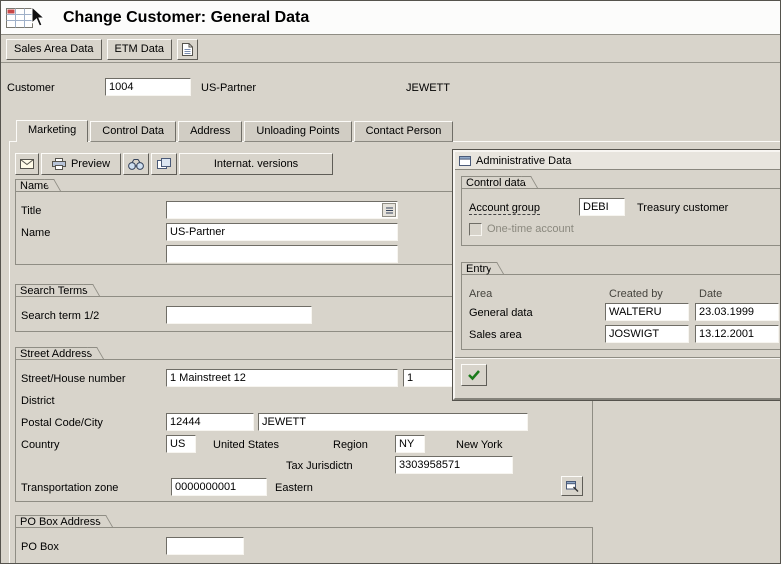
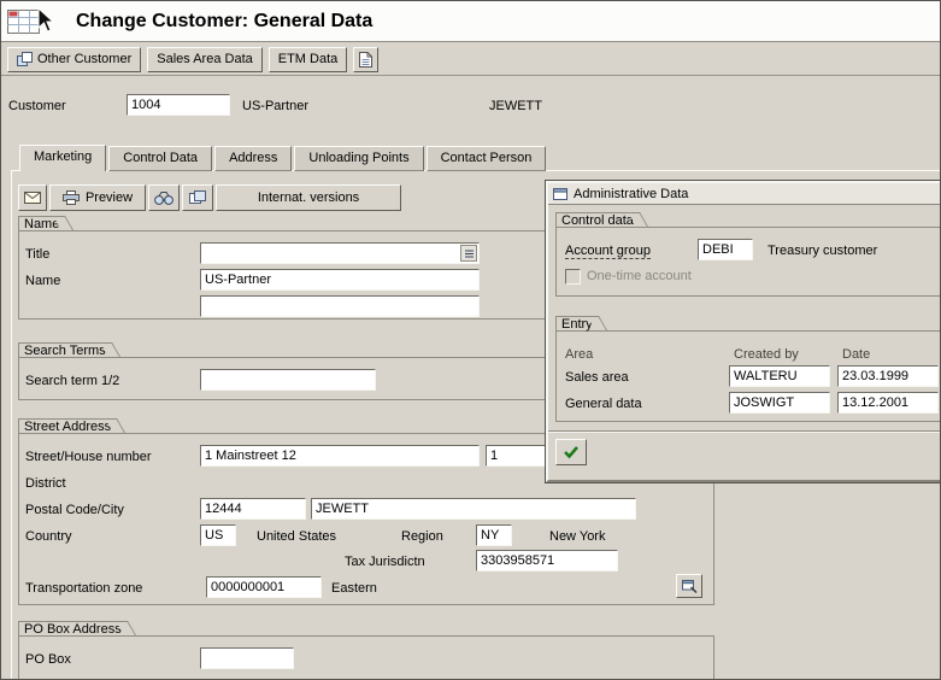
  Change Customer: General Data
+ Other Customer
  Sales Area Data
  ETM Data
  Customer
  1004
  US-Partner
  JEWETT
  Marketing
  Control Data
  Address
  Unloading Points
  Contact Person
  Preview
  Internat. versions
  Name
  Title
  Name
  US-Partner
  Search Terms
  Search term 1/2
  Street Address
  Street/House number
  1 Mainstreet 12
  1
  District
  Postal Code/City
  12444
  JEWETT
  Country
  US
  United States
  Region
  NY
  New York
  Tax Jurisdictn
  3303958571
  Transportation zone
  0000000001
  Eastern
  PO Box Address
  PO Box
  Administrative Data
  Control data
  Account group
  DEBI
  Treasury customer
  One-time account
  Entry
  Area
  Created by
  Date
- General data
+ Sales area
  WALTERU
  23.03.1999
- Sales area
+ General data
  JOSWIGT
  13.12.2001
